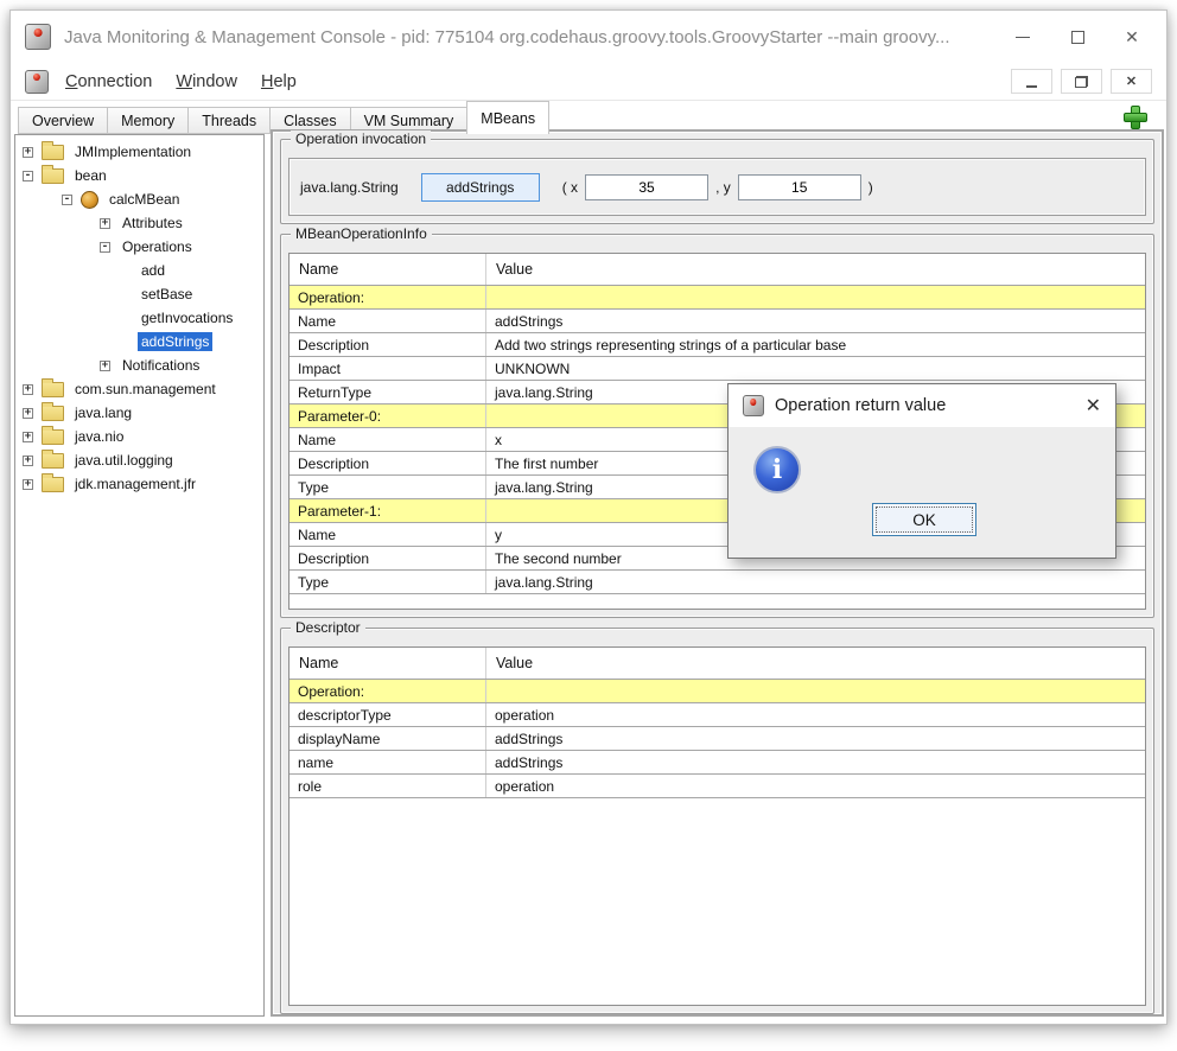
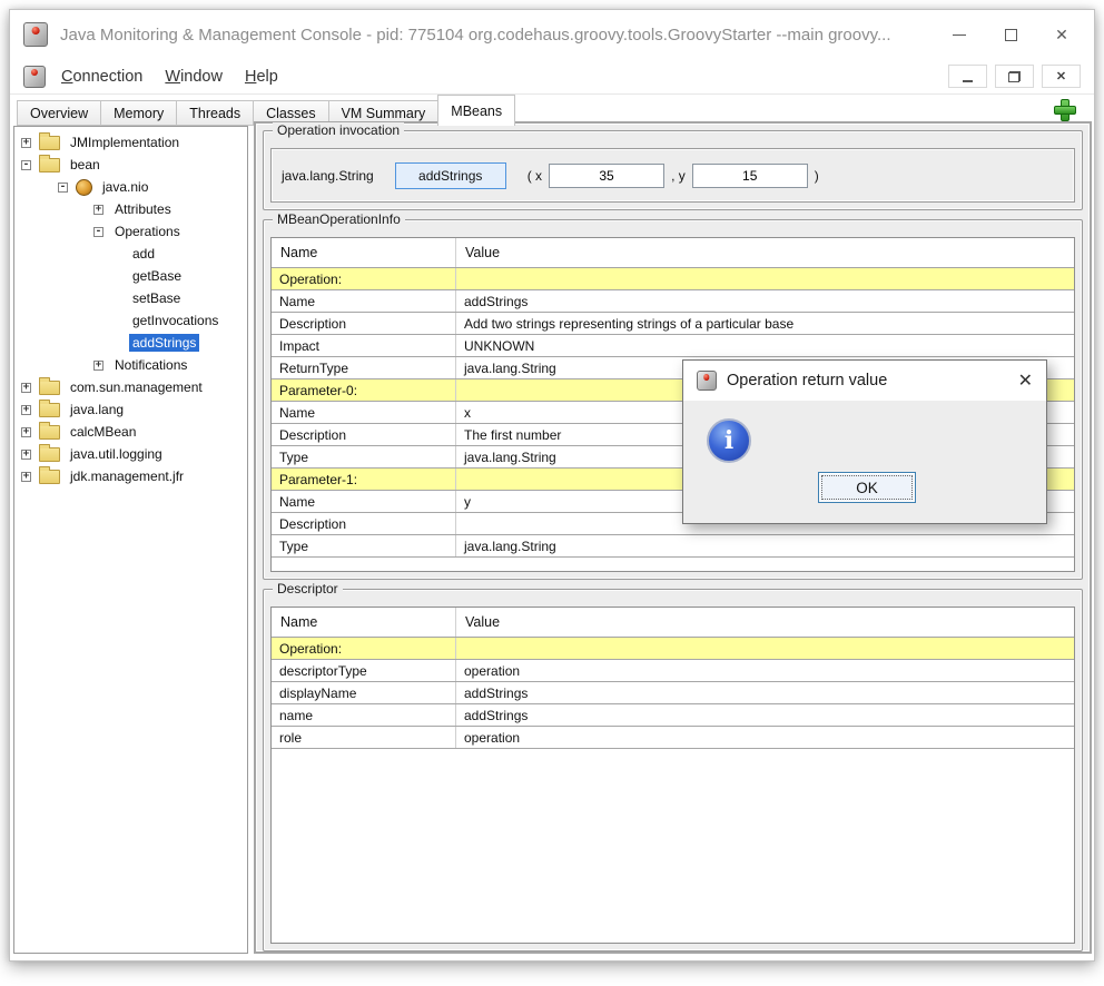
  Java Monitoring & Management Console - pid: 775104 org.codehaus.groovy.tools.GroovyStarter --main groovy...
  ✕
  Connection
  Window
  Help
  ✕
  Overview
  Memory
  Threads
  Classes
  VM Summary
  MBeans
  +
  JMImplementation
  -
  bean
  -
- calcMBean
+ java.nio
  +
  Attributes
  -
  Operations
  add
+ getBase
  setBase
  getInvocations
  addStrings
  +
  Notifications
  +
  com.sun.management
  +
  java.lang
  +
- java.nio
+ calcMBean
  +
  java.util.logging
  +
  jdk.management.jfr
  Operation invocation
  java.lang.String
  addStrings
  ( x
  35
  , y
  15
  )
  MBeanOperationInfo
  Name
  Value
  Operation:
  Name
  addStrings
  Description
  Add two strings representing strings of a particular base
  Impact
  UNKNOWN
  ReturnType
  java.lang.String
  Parameter-0:
  Name
  x
  Description
  The first number
  Type
  java.lang.String
  Parameter-1:
  Name
  y
  Description
- The second number
  Type
  java.lang.String
  Descriptor
  Name
  Value
  Operation:
  descriptorType
  operation
  displayName
  addStrings
  name
  addStrings
  role
  operation
  Operation return value
  ✕
  i
  OK
